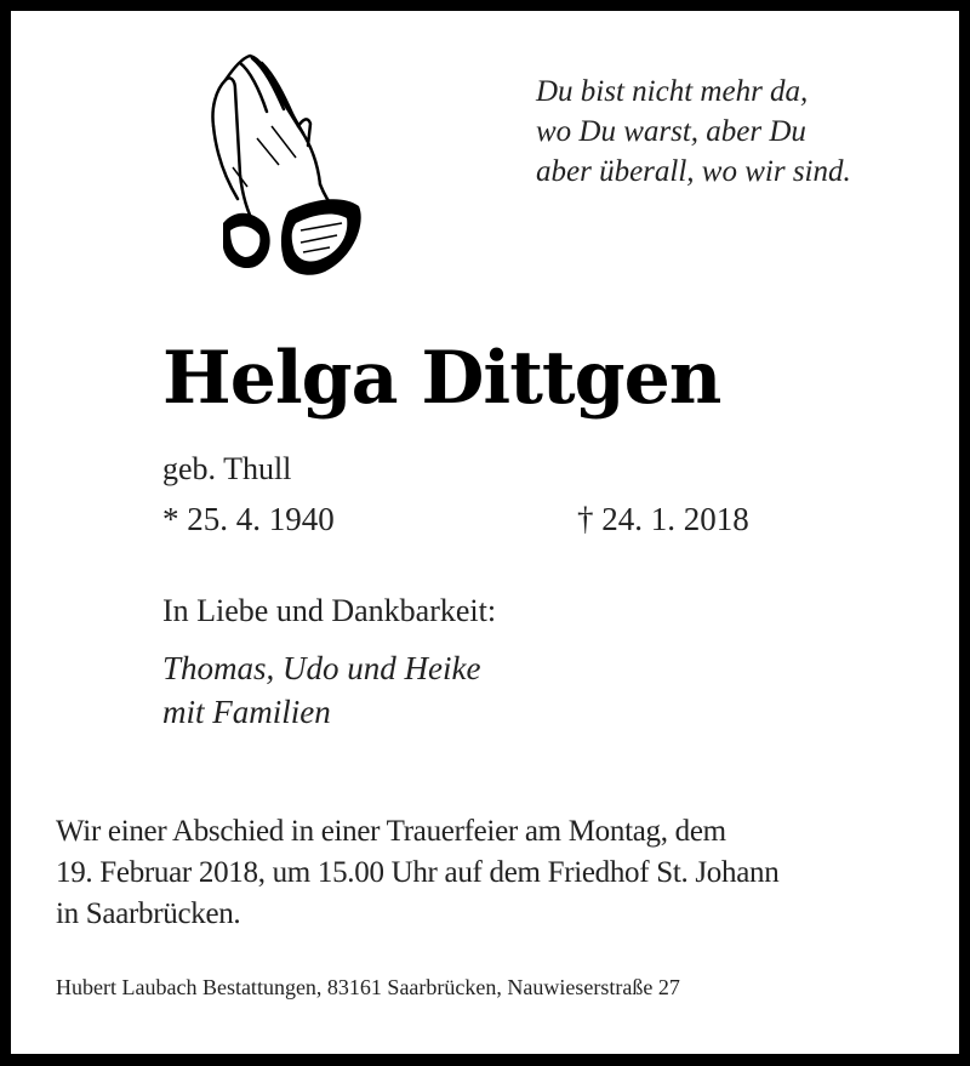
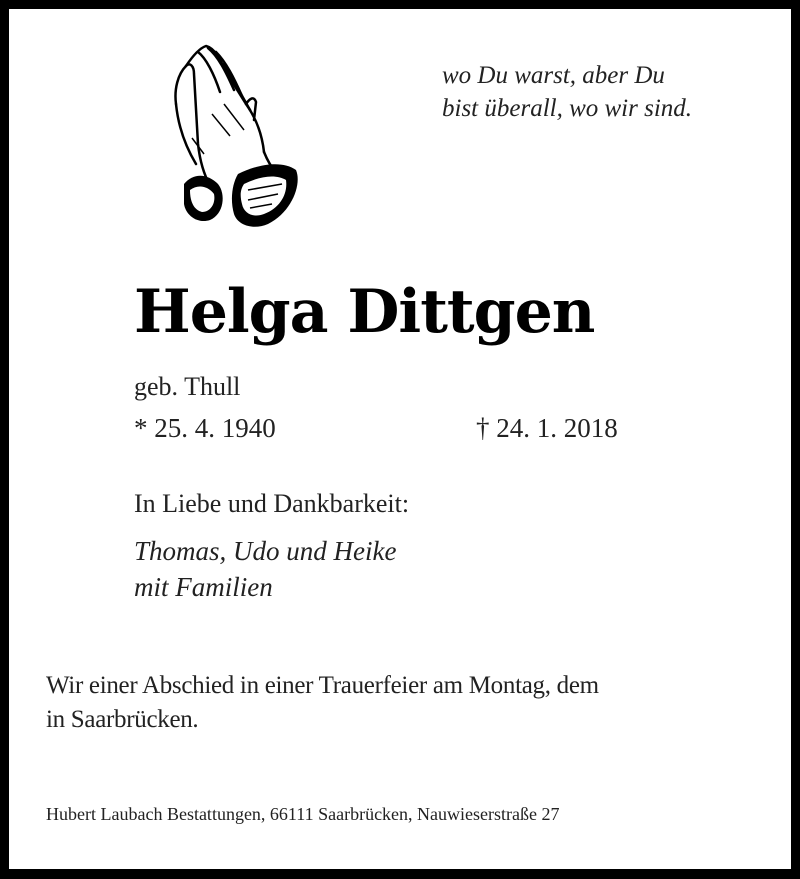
- Du bist nicht mehr da,
  wo Du warst, aber Du
- aber überall, wo wir sind.
+ bist überall, wo wir sind.
  Helga Dittgen
  geb. Thull
  * 25. 4. 1940
  † 24. 1. 2018
  In Liebe und Dankbarkeit:
  Thomas, Udo und Heike
  mit Familien
  Wir einer Abschied in einer Trauerfeier am Montag, dem
- 19. Februar 2018, um 15.00 Uhr auf dem Friedhof St. Johann
  in Saarbrücken.
- Hubert Laubach Bestattungen, 83161 Saarbrücken, Nauwieserstraße 27
+ Hubert Laubach Bestattungen, 66111 Saarbrücken, Nauwieserstraße 27
